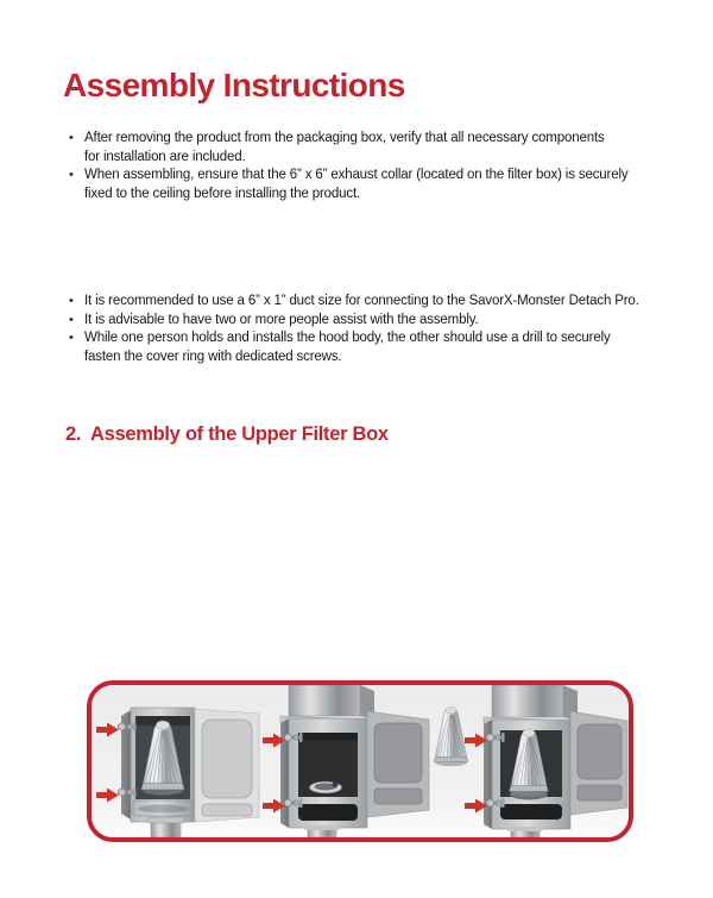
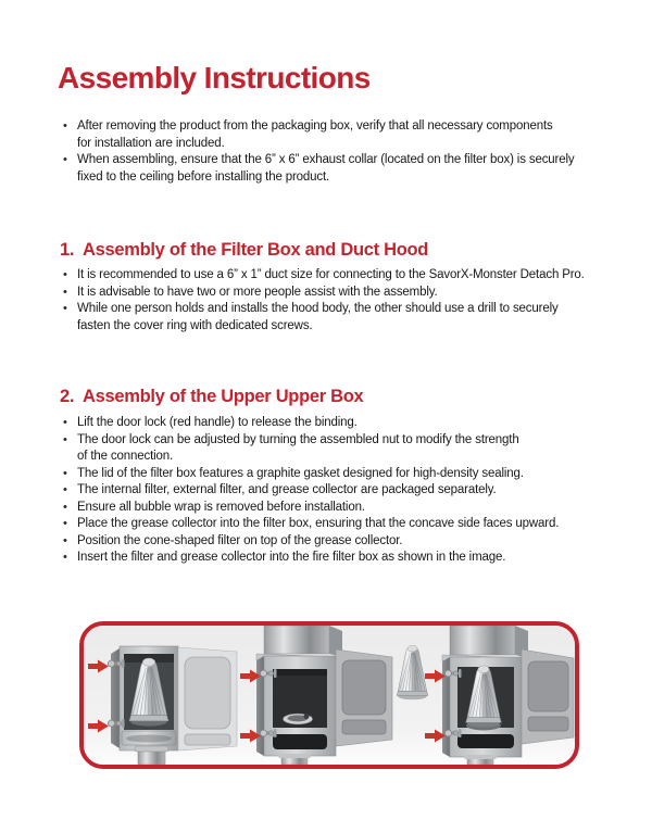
  Assembly Instructions
  After removing the product from the packaging box, verify that all necessary components
  for installation are included.
  When assembling, ensure that the 6” x 6” exhaust collar (located on the filter box) is securely
  fixed to the ceiling before installing the product.
+ 1.
+ Assembly of the Filter Box and Duct Hood
  It is recommended to use a 6” x 1” duct size for connecting to the SavorX-Monster Detach Pro.
  It is advisable to have two or more people assist with the assembly.
  While one person holds and installs the hood body, the other should use a drill to securely
  fasten the cover ring with dedicated screws.
  2.
- Assembly of the Upper Filter Box
+ Assembly of the Upper Upper Box
+ Lift the door lock (red handle) to release the binding.
+ The door lock can be adjusted by turning the assembled nut to modify the strength
+ of the connection.
+ The lid of the filter box features a graphite gasket designed for high-density sealing.
+ The internal filter, external filter, and grease collector are packaged separately.
+ Ensure all bubble wrap is removed before installation.
+ Place the grease collector into the filter box, ensuring that the concave side faces upward.
+ Position the cone-shaped filter on top of the grease collector.
+ Insert the filter and grease collector into the fire filter box as shown in the image.
